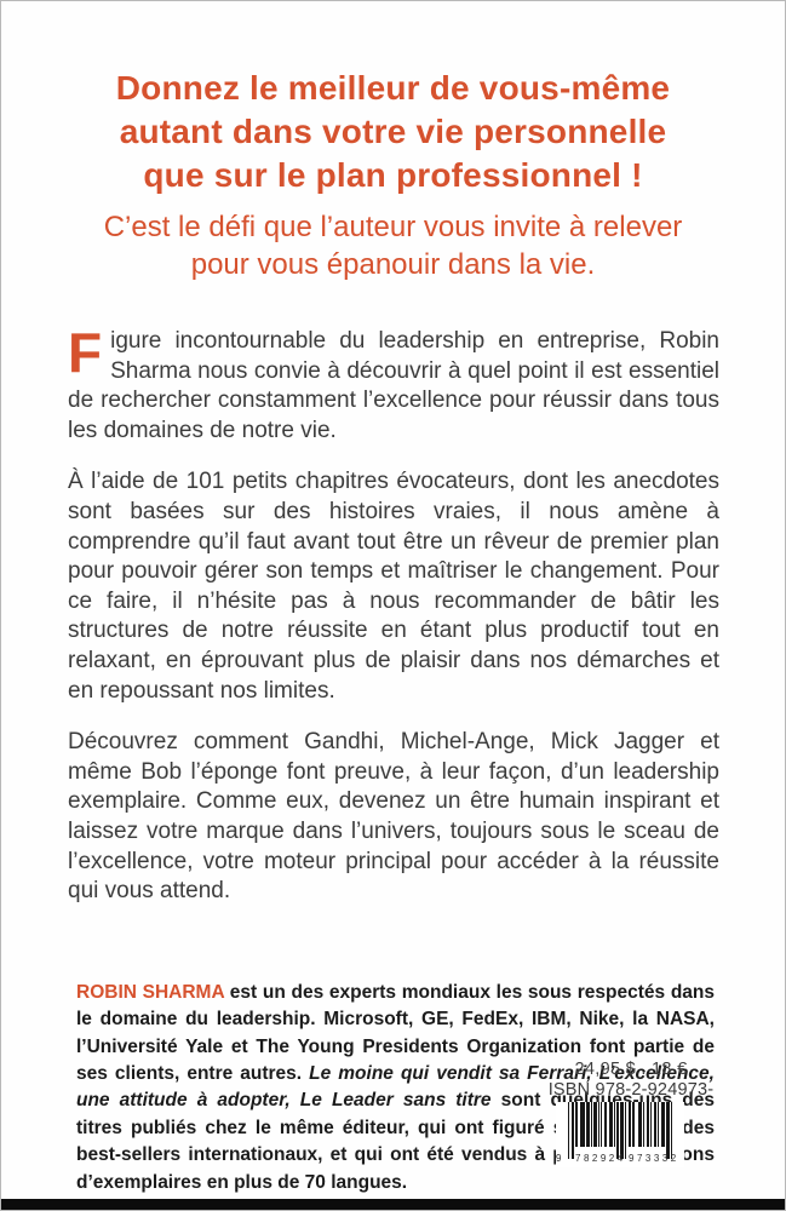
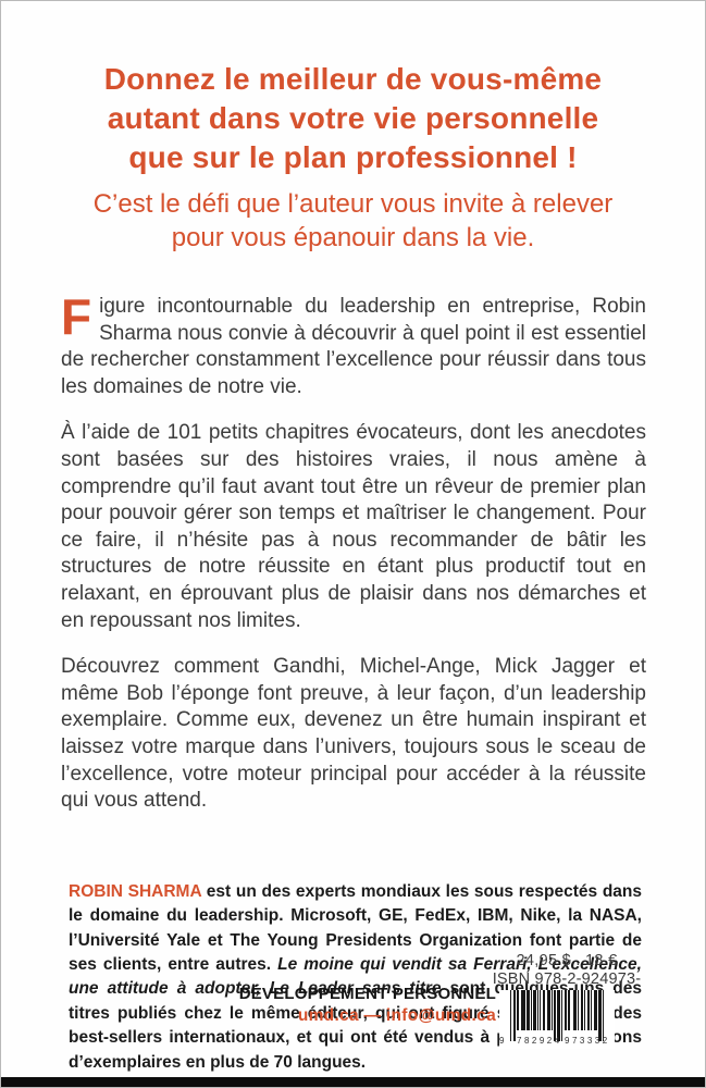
  Donnez le meilleur de vous-même
  autant dans votre vie personnelle
  que sur le plan professionnel !
  C’est le défi que l’auteur vous invite à relever
  pour vous épanouir dans la vie.
  F
  igure incontournable du leadership en entreprise, Robin Sharma nous convie à découvrir à quel point il est essentiel de rechercher constamment l’excellence pour réussir dans tous les domaines de notre vie.
  À l’aide de 101 petits chapitres évocateurs, dont les anecdotes sont basées sur des histoires vraies, il nous amène à comprendre qu’il faut avant tout être un rêveur de premier plan pour pouvoir gérer son temps et maîtriser le changement. Pour ce faire, il n’hésite pas à nous recommander de bâtir les structures de notre réussite en étant plus productif tout en relaxant, en éprouvant plus de plaisir dans nos démarches et en repoussant nos limites.
  Découvrez comment Gandhi, Michel-Ange, Mick Jagger et même Bob l’éponge font preuve, à leur façon, d’un leadership exemplaire. Comme eux, devenez un être humain inspirant et laissez votre marque dans l’univers, toujours sous le sceau de l’excellence, votre moteur principal pour accéder à la réussite qui vous attend.
  ROBIN SHARMA est un des experts mondiaux les sous respectés dans le domaine du leadership. Microsoft, GE, FedEx, IBM, Nike, la NASA, l’Université Yale et The Young Presidents Organization font partie de ses clients, entre autres. Le moine qui vendit sa Ferrari, L’excellence, une attitude à adopter, Le Leader sans titre sont quelques-uns des titres publiés chez le même éditeur, qui ont figuré des best-sellers internationaux, et qui ont été vendus àons d’exemplaires en plus de 70 langues.
  24,95 $ . 18 €
  ISBN 978-2-924973-
+ DÉVELOPPEMENT PERSONNEL
+ umd.ca — info@umd.ca
  9
  782924
  973332
